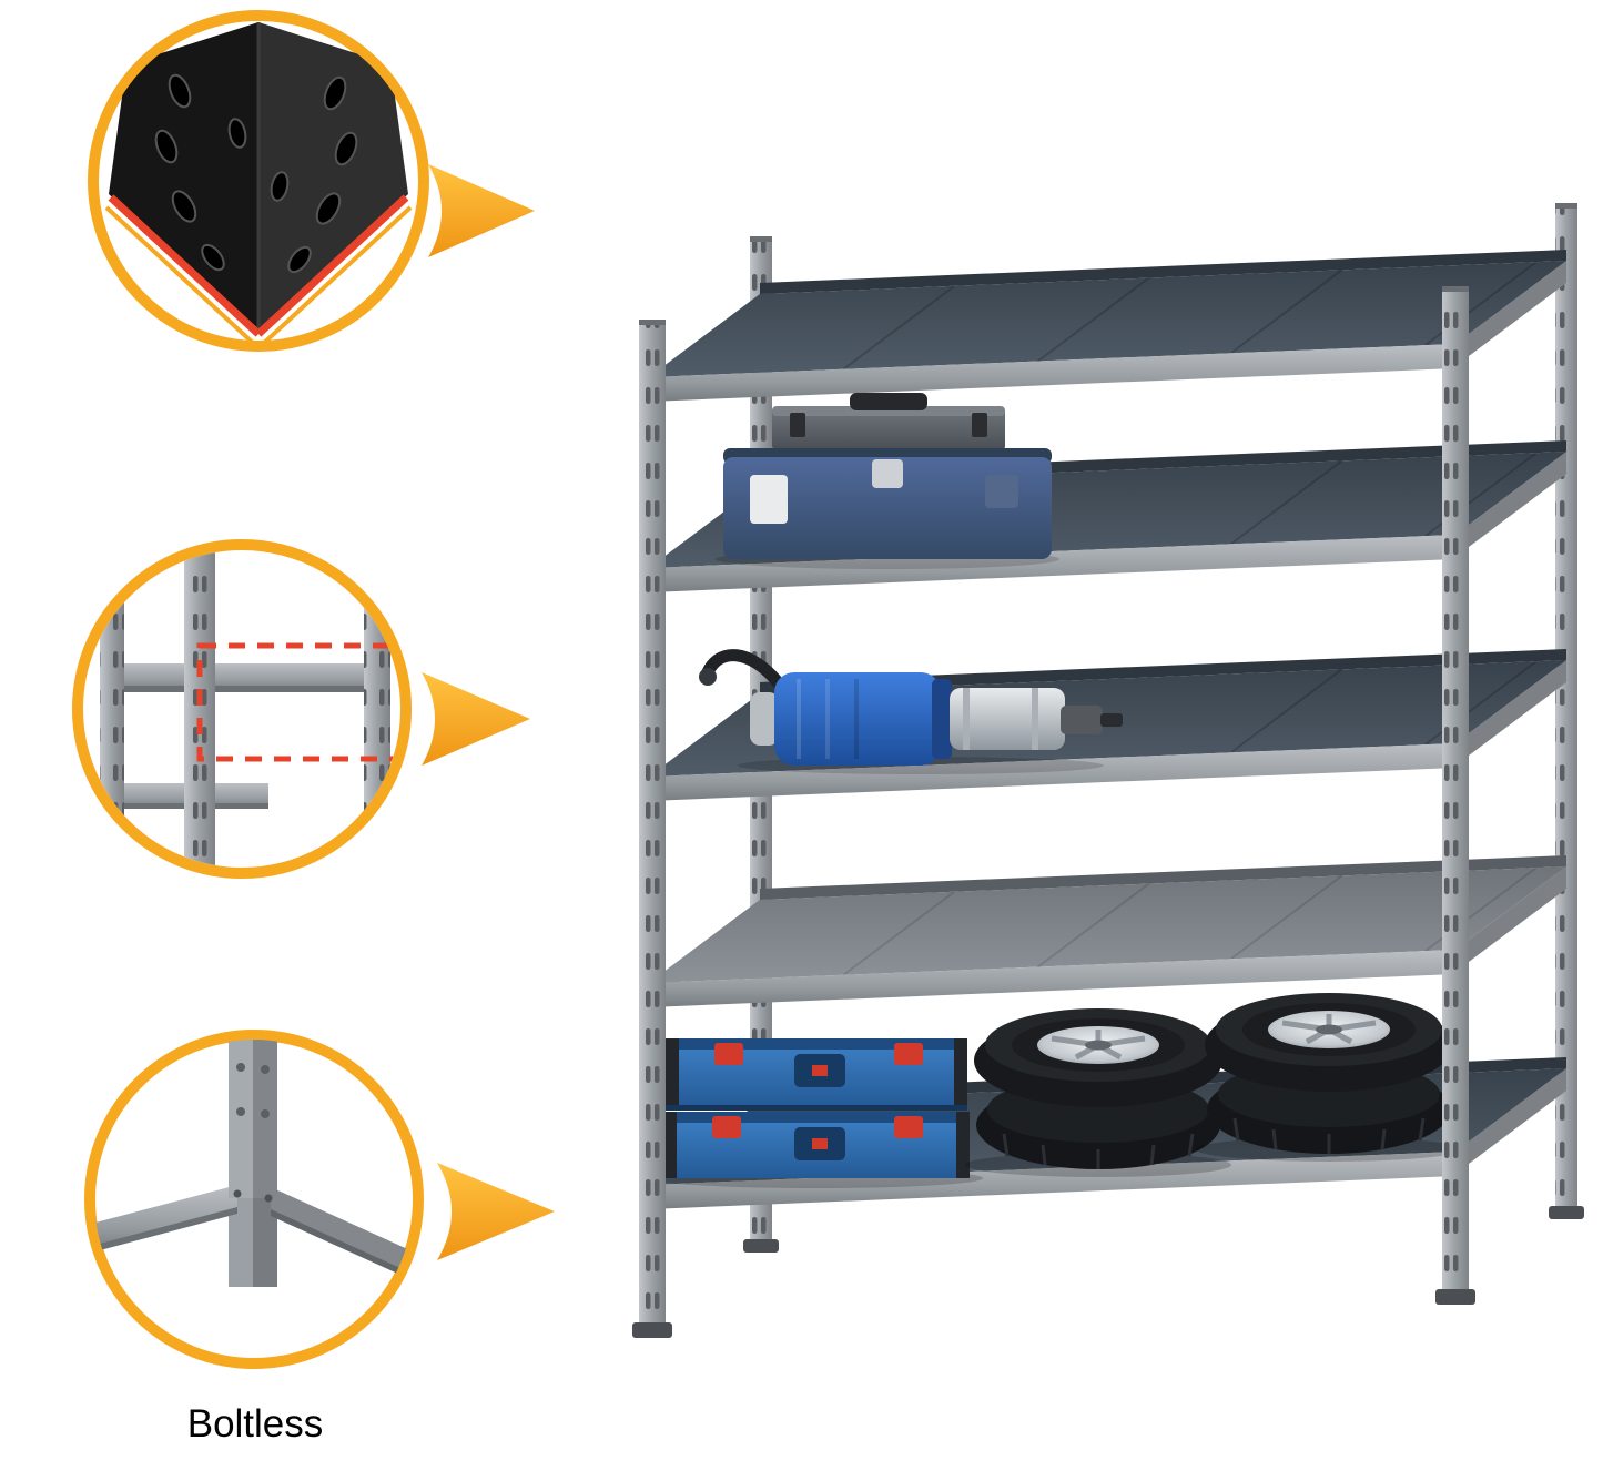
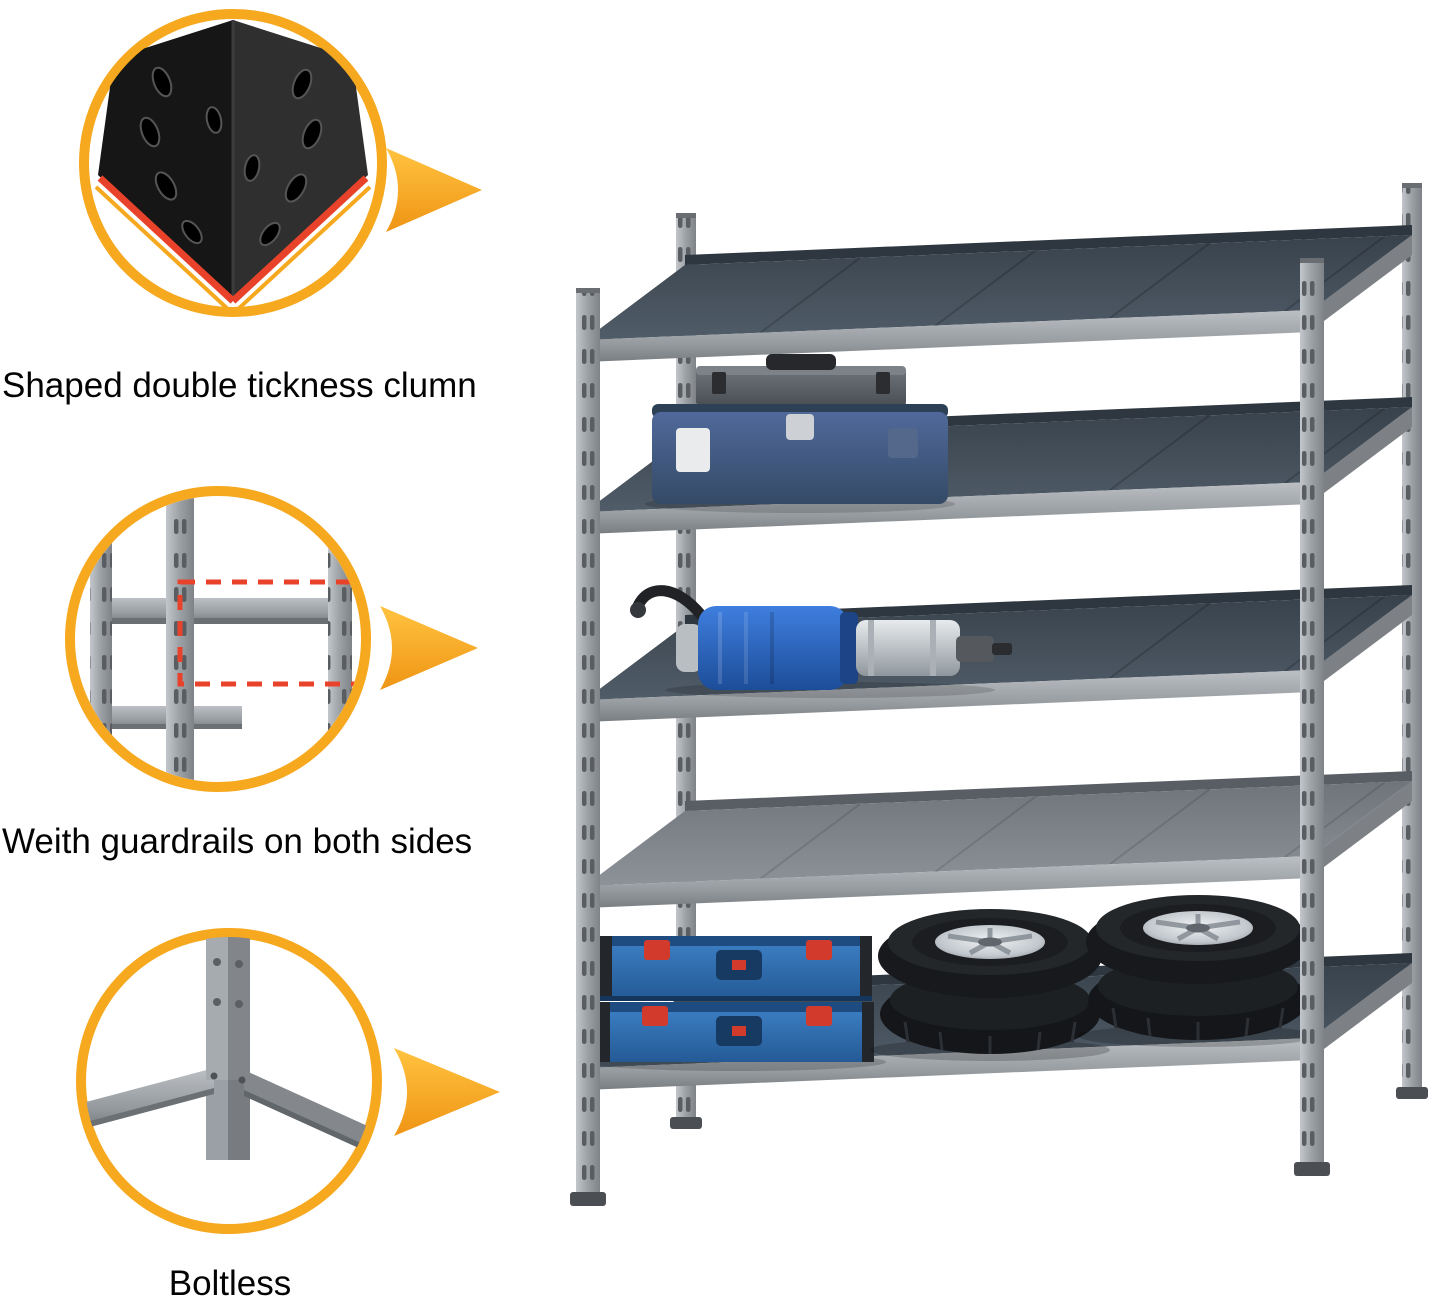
+ Shaped double tickness clumn
+ Weith guardrails on both sides
  Boltless
